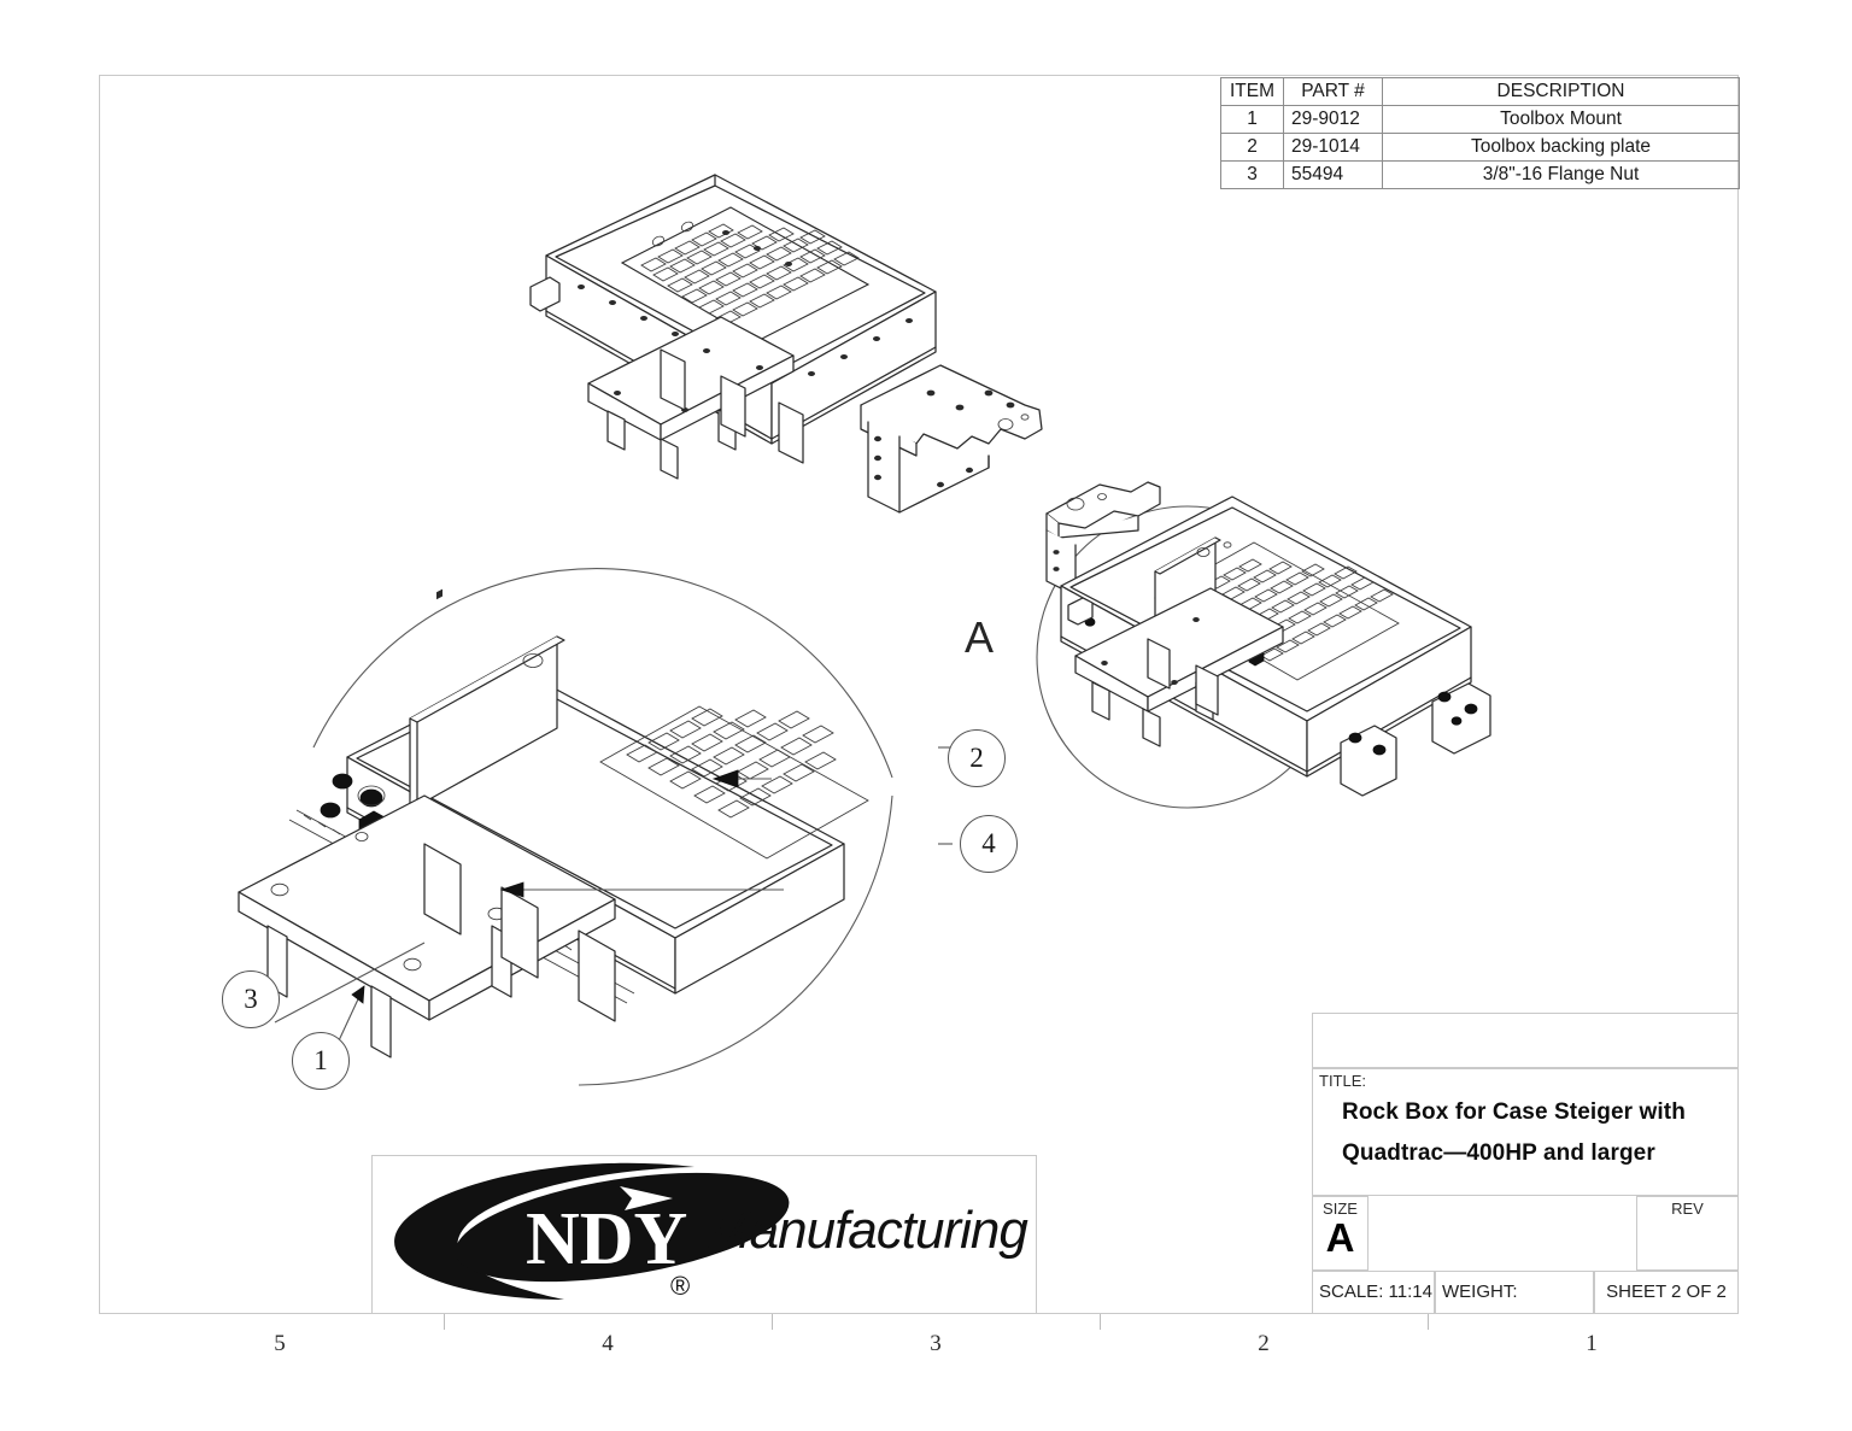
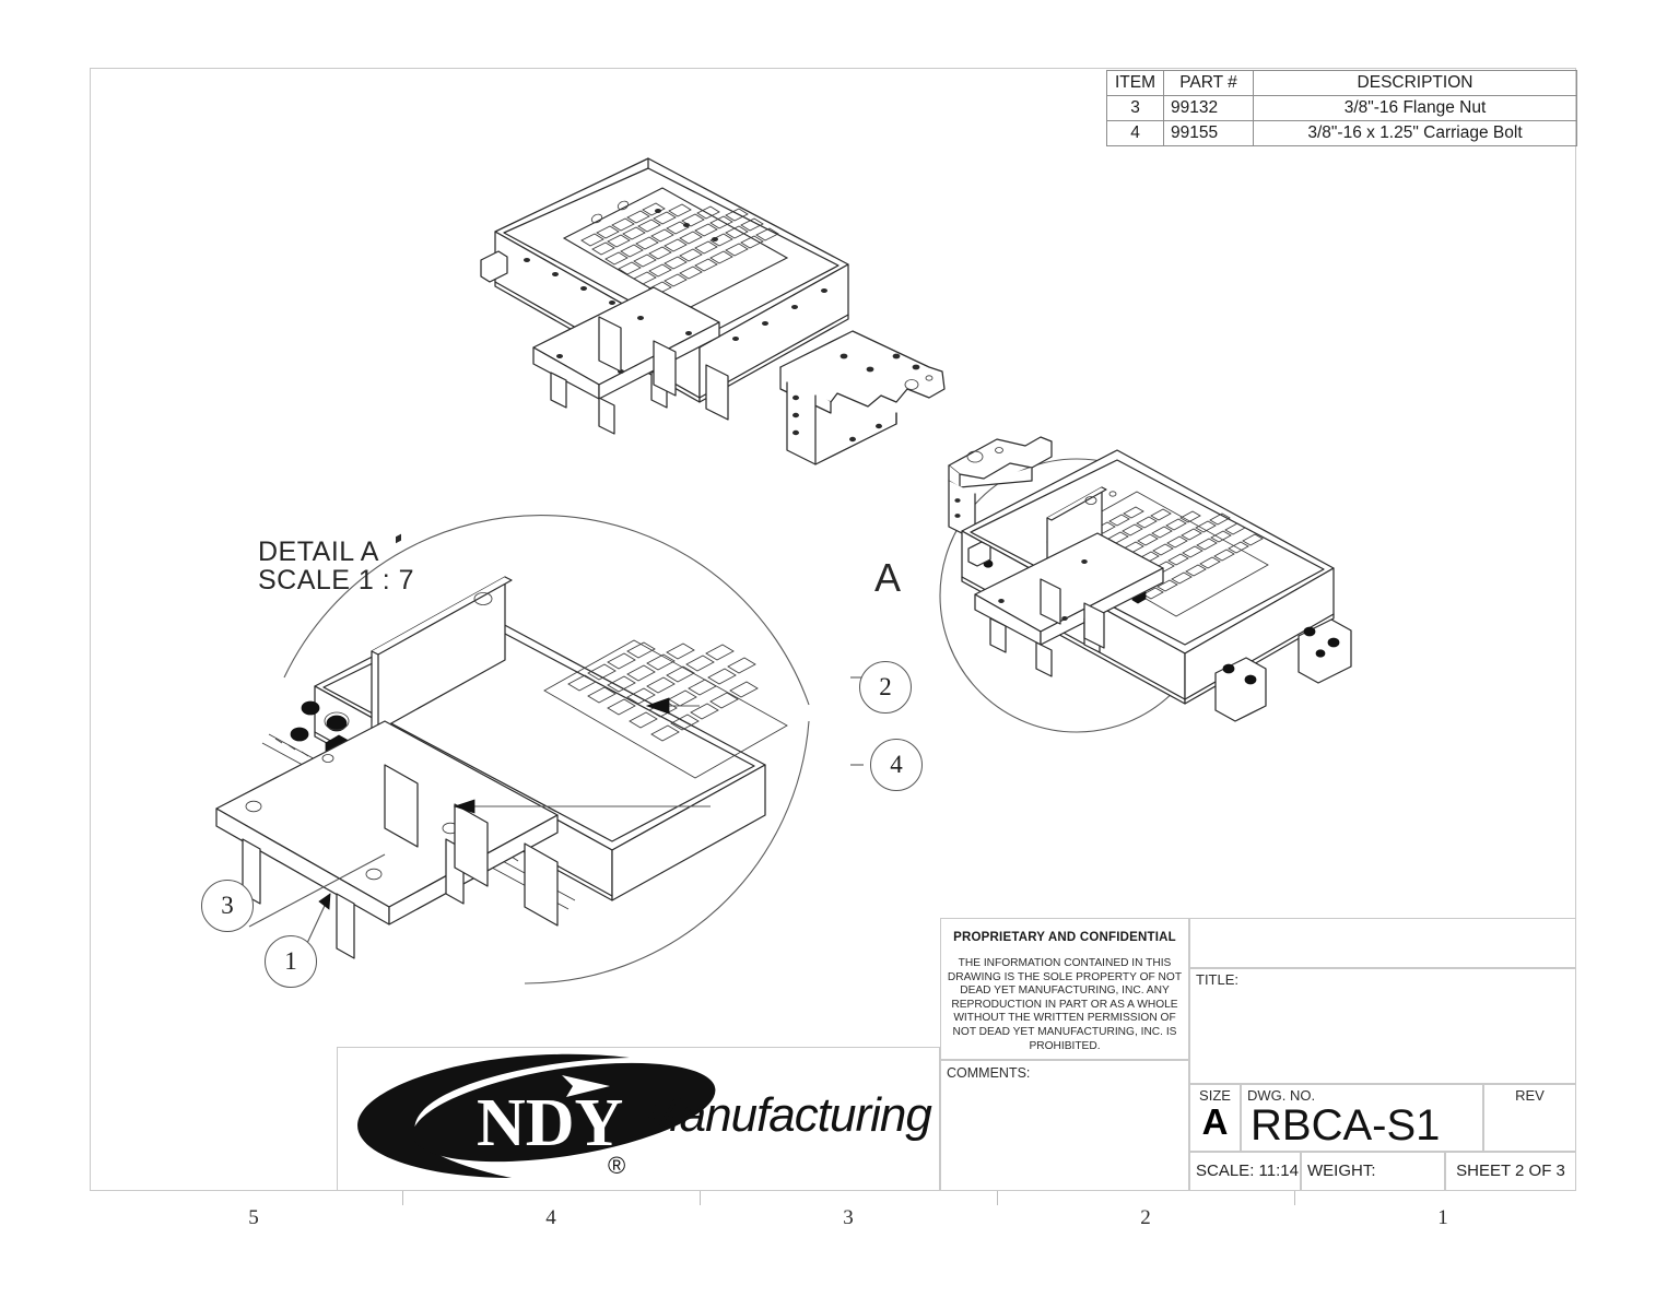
  ITEM	PART #	DESCRIPTION
- 1	29-9012	Toolbox Mount
- 2	29-1014	Toolbox backing plate
- 3	55494	3/8"-16 Flange Nut
+ 3	99132	3/8"-16 Flange Nut
+ 4	99155	3/8"-16 x 1.25" Carriage Bolt
+ DETAIL A
+ SCALE 1 : 7
  A
  2
  4
  3
  1
  NDY
  ®
  Manufacturing
+ PROPRIETARY AND CONFIDENTIAL
+ THE INFORMATION CONTAINED IN THIS DRAWING IS THE SOLE PROPERTY OF NOT DEAD YET MANUFACTURING, INC. ANY REPRODUCTION IN PART OR AS A WHOLE WITHOUT THE WRITTEN PERMISSION OF NOT DEAD YET MANUFACTURING, INC. IS PROHIBITED.
+ COMMENTS:
  TITLE:
- Rock Box for Case Steiger with
- Quadtrac—400HP and larger
  SIZE
  A
+ DWG. NO.
+ RBCA-S1
  REV
  SCALE: 11:14
  WEIGHT:
- SHEET 2 OF 2
+ SHEET 2 OF 3
  5
  4
  3
  2
  1
